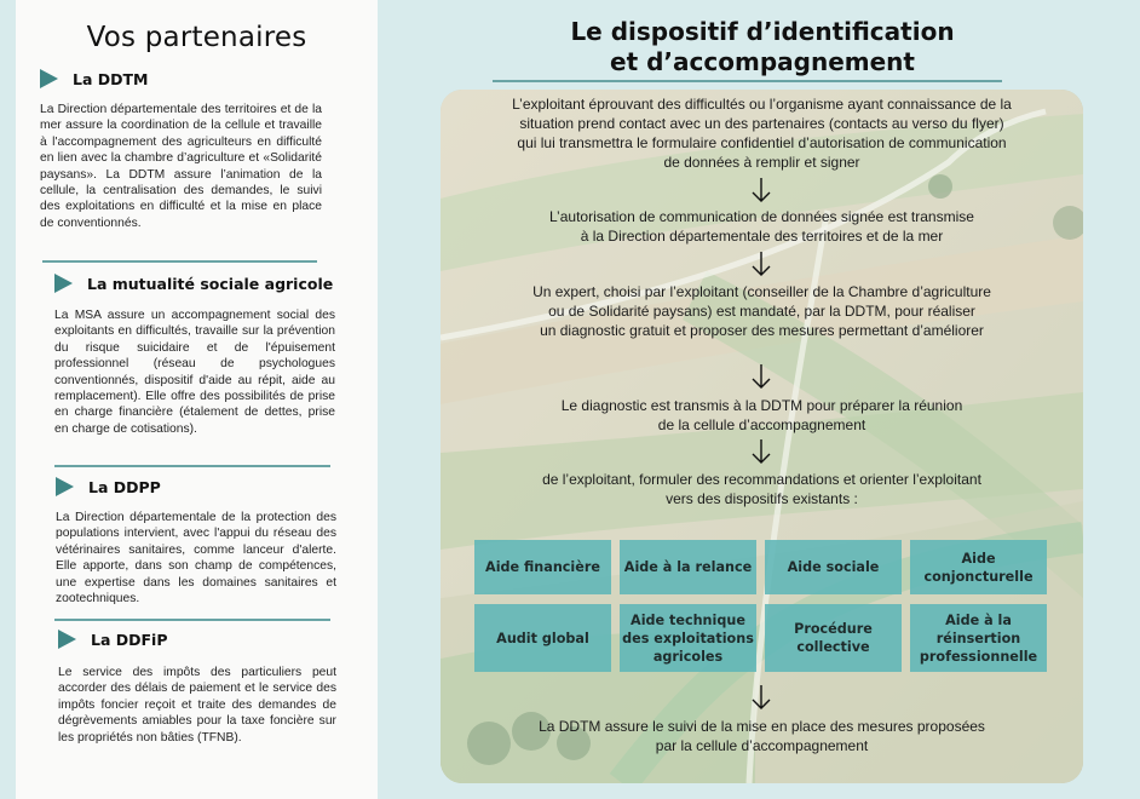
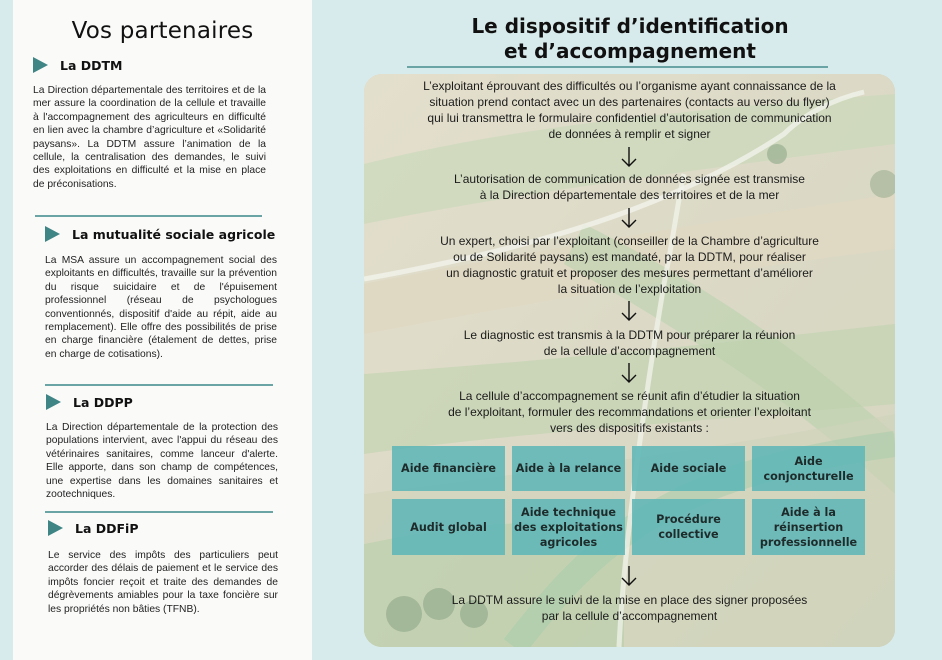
  Vos partenaires
  La DDTM
- La Direction départementale des territoires et de la mer assure la coordination de la cellule et travaille à l'accompagnement des agriculteurs en difficulté en lien avec la chambre d’agriculture et «Solidarité paysans». La DDTM assure l’animation de la cellule, la centralisation des demandes, le suivi des exploitations en difficulté et la mise en place de conventionnés.
+ La Direction départementale des territoires et de la mer assure la coordination de la cellule et travaille à l'accompagnement des agriculteurs en difficulté en lien avec la chambre d’agriculture et «Solidarité paysans». La DDTM assure l’animation de la cellule, la centralisation des demandes, le suivi des exploitations en difficulté et la mise en place de préconisations.
  La mutualité sociale agricole
  La MSA assure un accompagnement social des exploitants en difficultés, travaille sur la prévention du risque suicidaire et de l'épuisement professionnel (réseau de psychologues conventionnés, dispositif d'aide au répit, aide au remplacement). Elle offre des possibilités de prise en charge financière (étalement de dettes, prise en charge de cotisations).
  La DDPP
  La Direction départementale de la protection des populations intervient, avec l'appui du réseau des vétérinaires sanitaires, comme lanceur d'alerte. Elle apporte, dans son champ de compétences, une expertise dans les domaines sanitaires et zootechniques.
  La DDFiP
  Le service des impôts des particuliers peut accorder des délais de paiement et le service des impôts foncier reçoit et traite des demandes de dégrèvements amiables pour la taxe foncière sur les propriétés non bâties (TFNB).
  Le dispositif d’identification
  et d’accompagnement
  L’exploitant éprouvant des difficultés ou l’organisme ayant connaissance de la
  situation prend contact avec un des partenaires (contacts au verso du flyer)
  qui lui transmettra le formulaire confidentiel d’autorisation de communication
  de données à remplir et signer
  L’autorisation de communication de données signée est transmise
  à la Direction départementale des territoires et de la mer
  Un expert, choisi par l’exploitant (conseiller de la Chambre d’agriculture
  ou de Solidarité paysans) est mandaté, par la DDTM, pour réaliser
  un diagnostic gratuit et proposer des mesures permettant d’améliorer
+ la situation de l’exploitation
  Le diagnostic est transmis à la DDTM pour préparer la réunion
  de la cellule d’accompagnement
+ La cellule d’accompagnement se réunit afin d’étudier la situation
  de l’exploitant, formuler des recommandations et orienter l’exploitant
  vers des dispositifs existants :
  Aide financière
  Aide à la relance
  Aide sociale
  Aide conjoncturelle
  Audit global
  Aide technique
  des exploitations
  agricoles
  Procédure
  collective
  Aide à la réinsertion
  professionnelle
- La DDTM assure le suivi de la mise en place des mesures proposées
+ La DDTM assure le suivi de la mise en place des signer proposées
  par la cellule d’accompagnement
